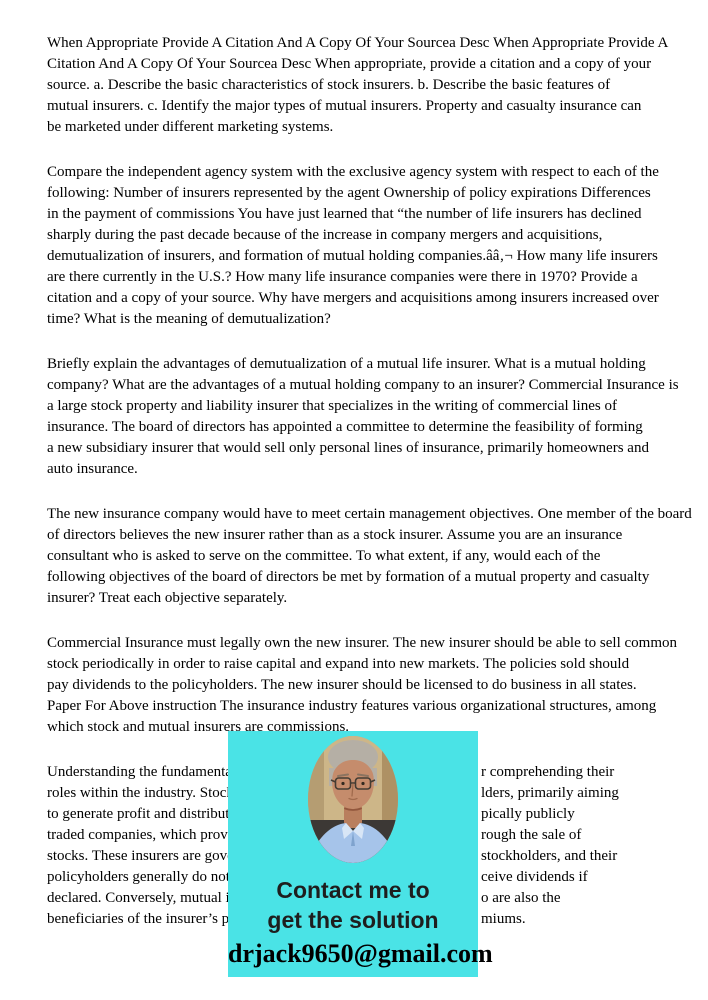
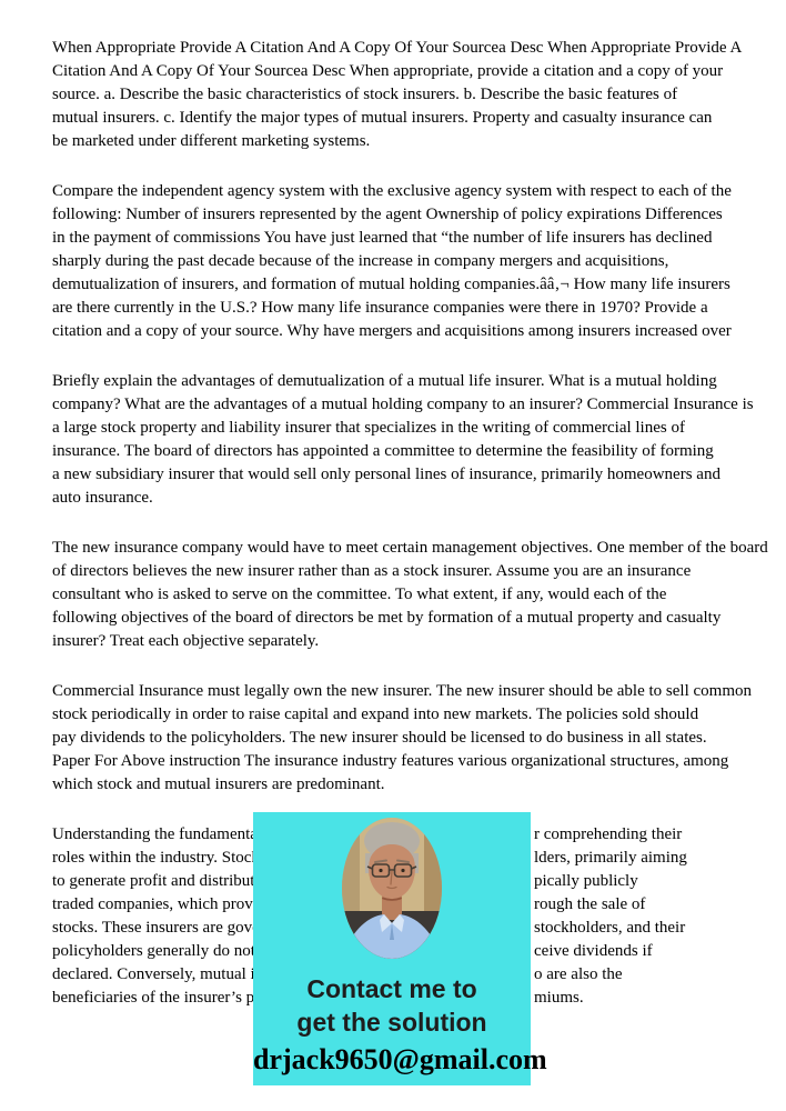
  When Appropriate Provide A Citation And A Copy Of Your Sourcea Desc When Appropriate Provide A
  Citation And A Copy Of Your Sourcea Desc When appropriate, provide a citation and a copy of your
  source. a. Describe the basic characteristics of stock insurers. b. Describe the basic features of
  mutual insurers. c. Identify the major types of mutual insurers. Property and casualty insurance can
  be marketed under different marketing systems.
  Compare the independent agency system with the exclusive agency system with respect to each of the
  following: Number of insurers represented by the agent Ownership of policy expirations Differences
  in the payment of commissions You have just learned that “the number of life insurers has declined
  sharply during the past decade because of the increase in company mergers and acquisitions,
  demutualization of insurers, and formation of mutual holding companies.ââ‚¬ How many life insurers
  are there currently in the U.S.? How many life insurance companies were there in 1970? Provide a
  citation and a copy of your source. Why have mergers and acquisitions among insurers increased over
- time? What is the meaning of demutualization?
  Briefly explain the advantages of demutualization of a mutual life insurer. What is a mutual holding
  company? What are the advantages of a mutual holding company to an insurer? Commercial Insurance is
  a large stock property and liability insurer that specializes in the writing of commercial lines of
  insurance. The board of directors has appointed a committee to determine the feasibility of forming
  a new subsidiary insurer that would sell only personal lines of insurance, primarily homeowners and
  auto insurance.
  The new insurance company would have to meet certain management objectives. One member of the board
  of directors believes the new insurer rather than as a stock insurer. Assume you are an insurance
  consultant who is asked to serve on the committee. To what extent, if any, would each of the
  following objectives of the board of directors be met by formation of a mutual property and casualty
  insurer? Treat each objective separately.
  Commercial Insurance must legally own the new insurer. The new insurer should be able to sell common
  stock periodically in order to raise capital and expand into new markets. The policies sold should
  pay dividends to the policyholders. The new insurer should be licensed to do business in all states.
  Paper For Above instruction The insurance industry features various organizational structures, among
- which stock and mutual insurers are commissions.
+ which stock and mutual insurers are predominant.
  Understanding the fundament
  r comprehending their
  roles within the industry. Stoc
  lders, primarily aiming
  to generate profit and distribu
  pically publicly
  traded companies, which prov
  rough the sale of
  stocks. These insurers are gov
  stockholders, and their
  policyholders generally do no
  ceive dividends if
  declared. Conversely, mutual
  o are also the
  beneficiaries of the insurer’s p
  miums.
  Contact me to
  get the solution
  drjack9650@gmail.com
